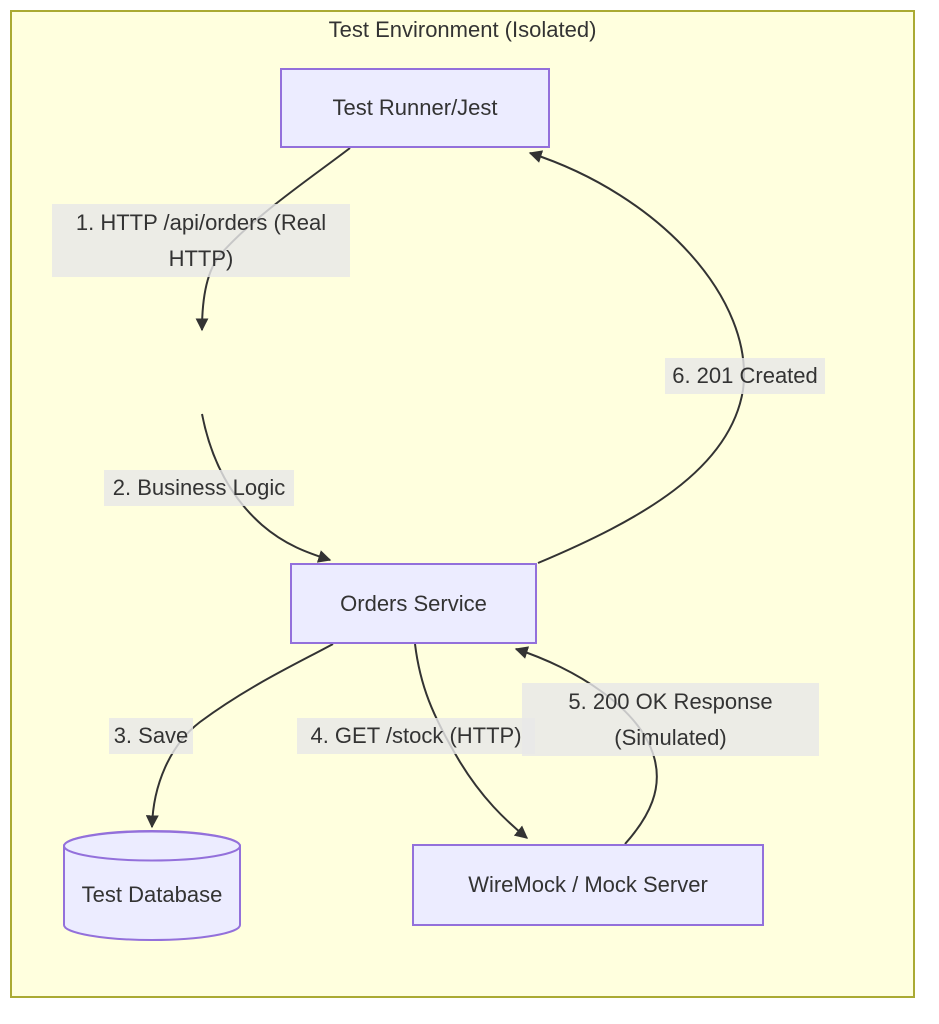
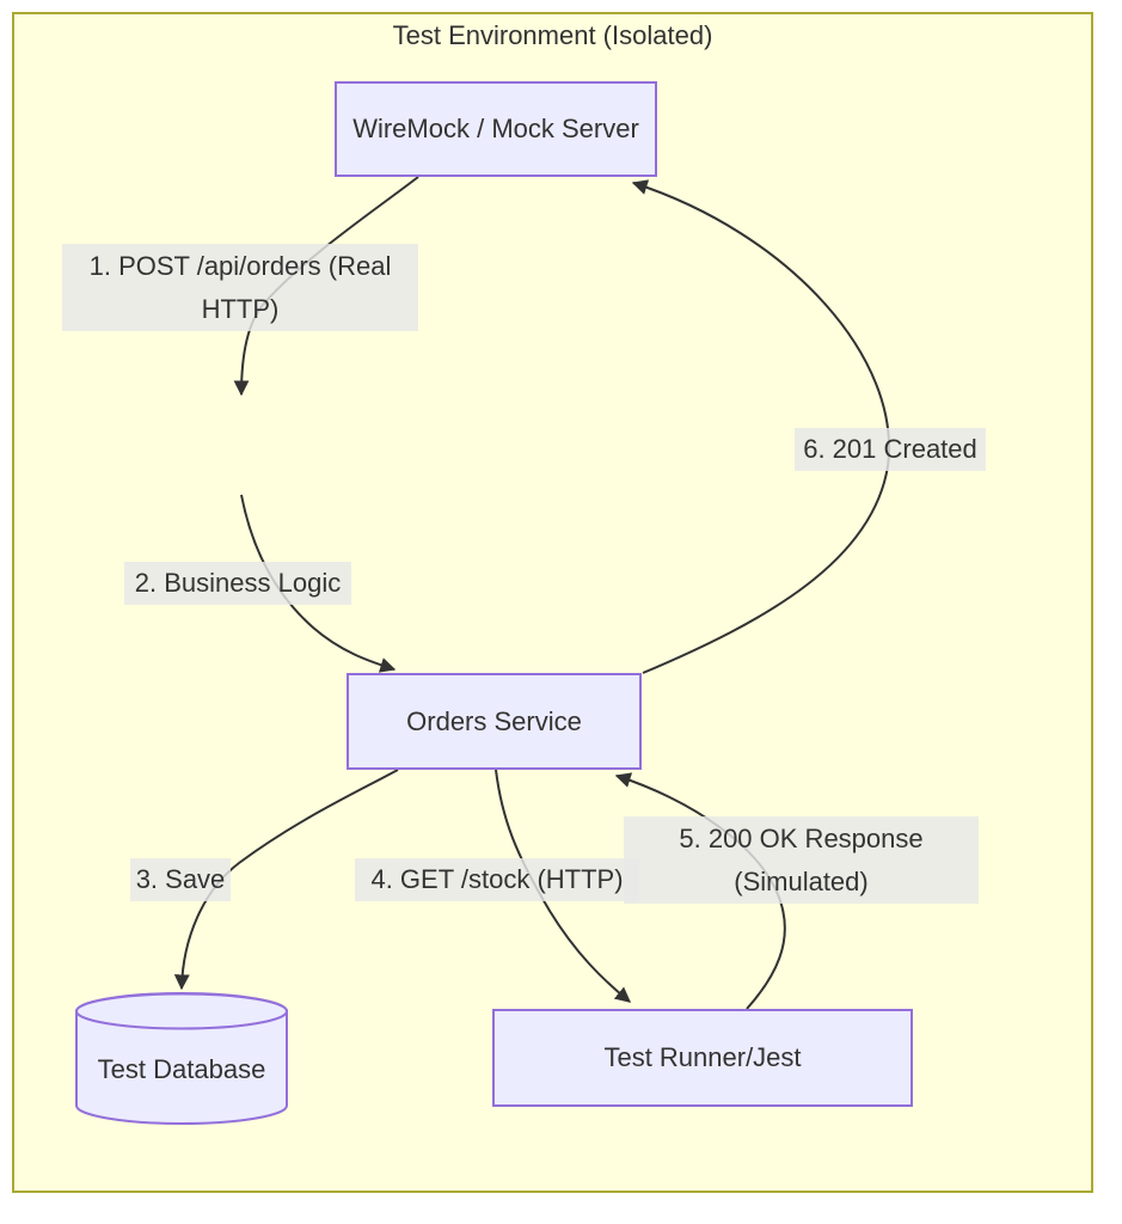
  Test Environment (Isolated)
- 1. HTTP /api/orders (Real HTTP)
+ 1. POST /api/orders (Real HTTP)
  2. Business Logic
  3. Save
  4. GET /stock (HTTP)
  5. 200 OK Response (Simulated)
  6. 201 Created
- Test Runner/Jest
+ WireMock / Mock Server
  Orders Service
  Test Database
- WireMock / Mock Server
+ Test Runner/Jest
